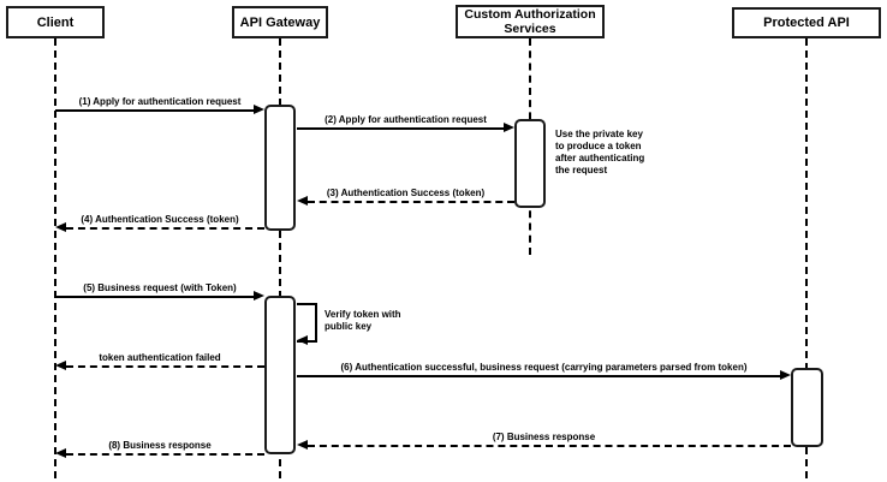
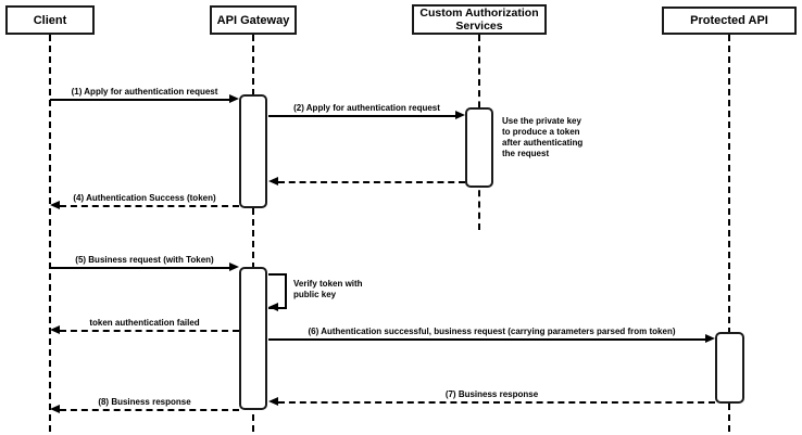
  Client
  API Gateway
  Custom Authorization Services
  Protected API
  (1) Apply for authentication request
  (2) Apply for authentication request
  Use the private key to produce a token after authenticating the request
- (3) Authentication Success (token)
  (4) Authentication Success (token)
  (5) Business request (with Token)
  Verify token with public key
  token authentication failed
  (6) Authentication successful, business request (carrying parameters parsed from token)
  (7) Business response
  (8) Business response
